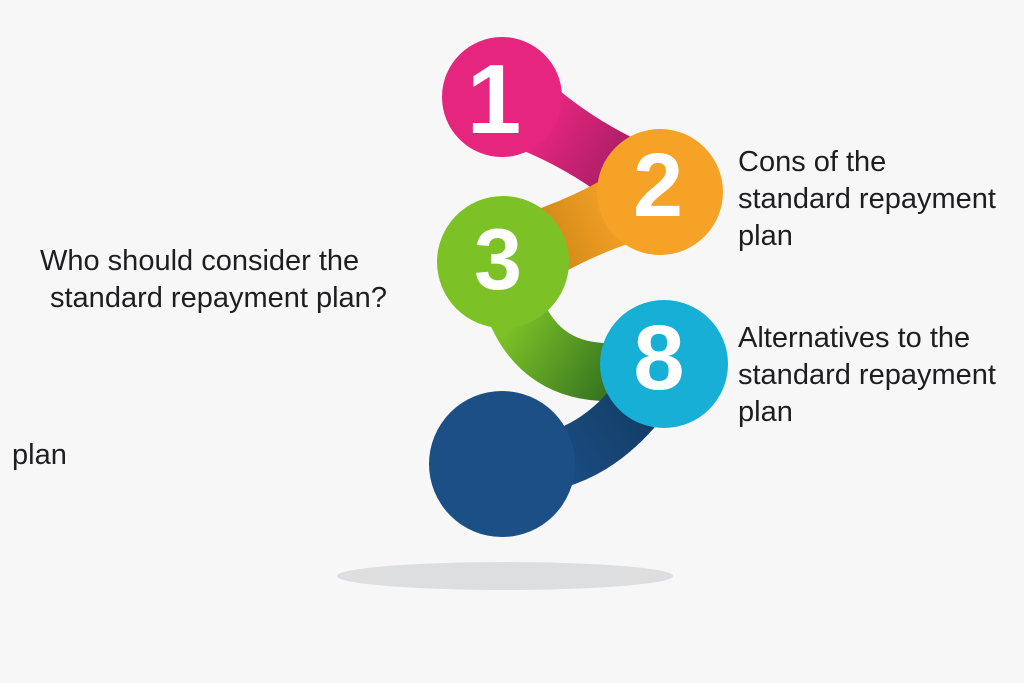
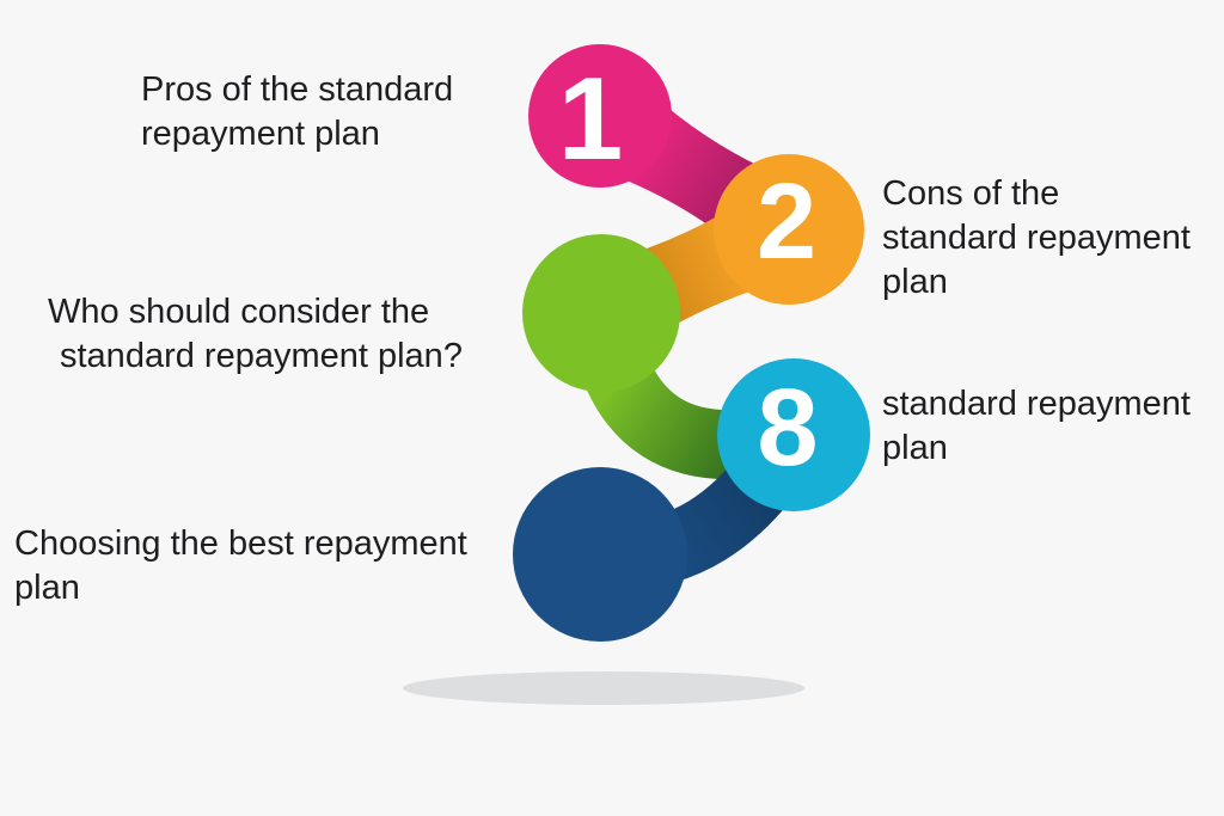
  1
  2
- 3
  8
+ Pros of the standard
+ repayment plan
  Cons of the
  standard repayment
  plan
  Who should consider the
  standard repayment plan?
- Alternatives to the
  standard repayment
  plan
+ Choosing the best repayment
  plan
